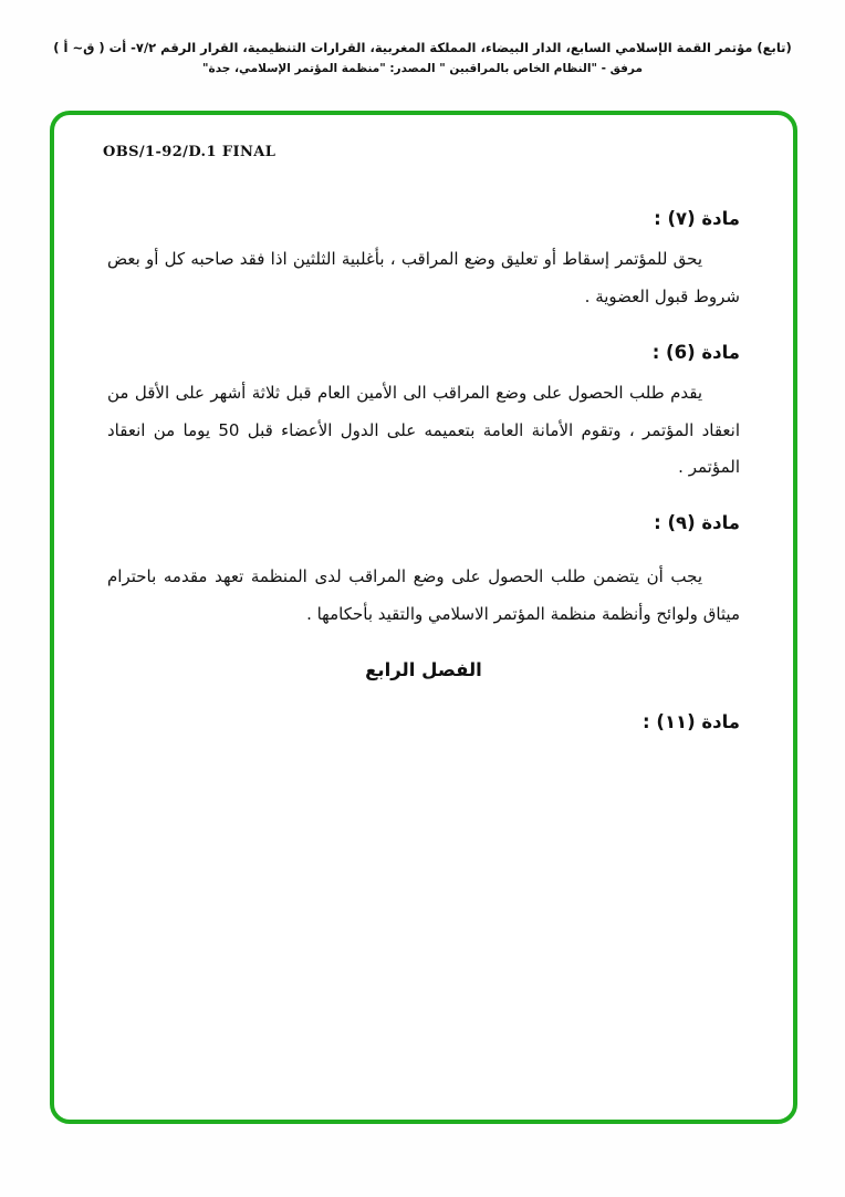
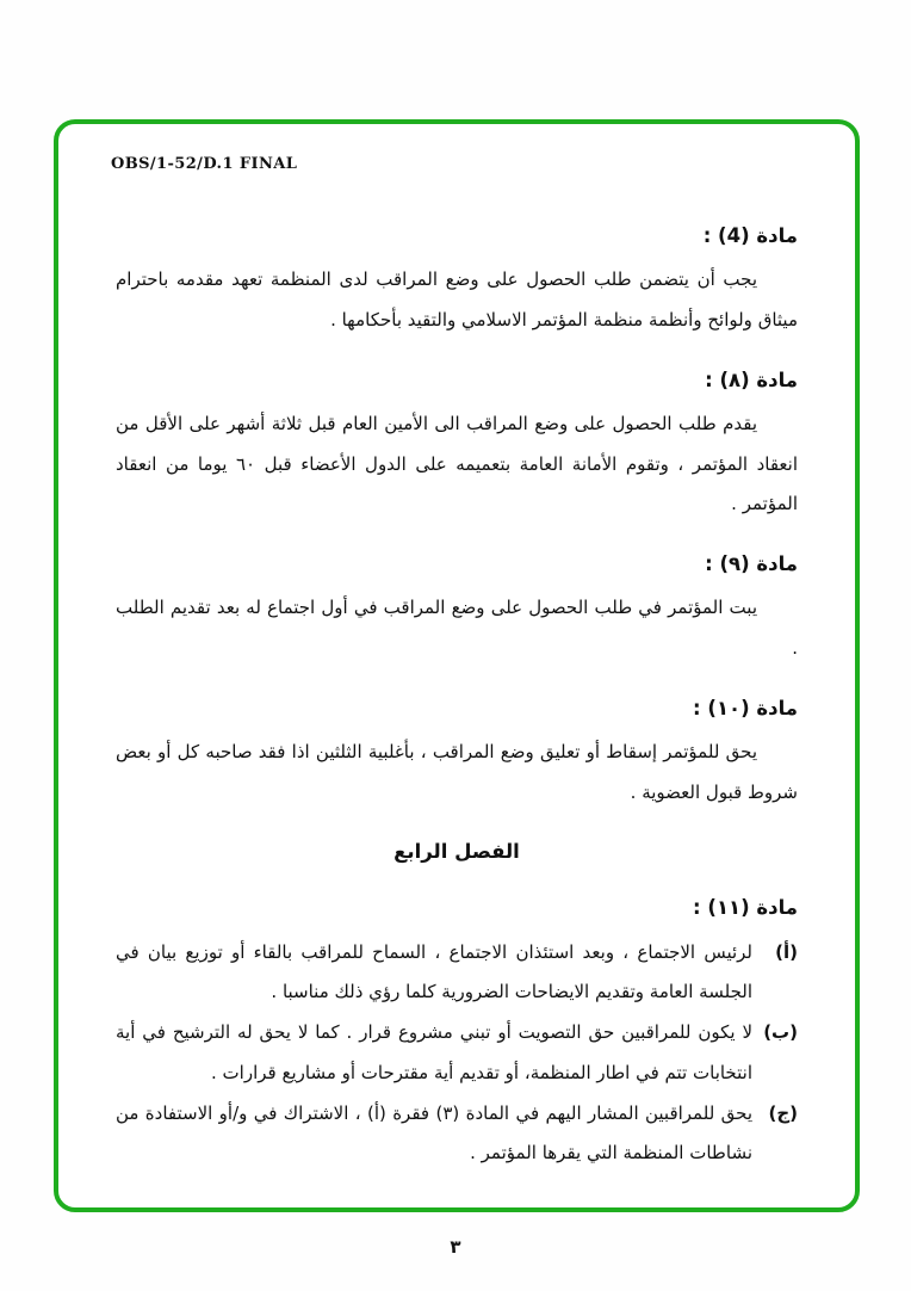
- (تابع) مؤتمر القمة الإسلامي السابع، الدار البيضاء، المملكة المغربية، القرارات التنظيمية، القرار الرقم ٧/٢- أت ( ق~ أ )
- مرفق - "النظام الخاص بالمراقبين " المصدر: "منظمة المؤتمر الإسلامي، جدة"
- OBS/1-92/D.1 FINAL
+ OBS/1-52/D.1 FINAL
- مادة (٧) :
+ مادة (4) :
- يحق للمؤتمر إسقاط أو تعليق وضع المراقب ، بأغلبية الثلثين اذا فقد صاحبه كل أو بعض شروط قبول العضوية .
+ يجب أن يتضمن طلب الحصول على وضع المراقب لدى المنظمة تعهد مقدمه باحترام ميثاق ولوائح وأنظمة منظمة المؤتمر الاسلامي والتقيد بأحكامها .
- مادة (6) :
+ مادة (٨) :
- يقدم طلب الحصول على وضع المراقب الى الأمين العام قبل ثلاثة أشهر على الأقل من انعقاد المؤتمر ، وتقوم الأمانة العامة بتعميمه على الدول الأعضاء قبل 50 يوما من انعقاد المؤتمر .
+ يقدم طلب الحصول على وضع المراقب الى الأمين العام قبل ثلاثة أشهر على الأقل من انعقاد المؤتمر ، وتقوم الأمانة العامة بتعميمه على الدول الأعضاء قبل ٦٠ يوما من انعقاد المؤتمر .
  مادة (٩) :
+ يبت المؤتمر في طلب الحصول على وضع المراقب في أول اجتماع له بعد تقديم الطلب .
+ مادة (١٠) :
- يجب أن يتضمن طلب الحصول على وضع المراقب لدى المنظمة تعهد مقدمه باحترام ميثاق ولوائح وأنظمة منظمة المؤتمر الاسلامي والتقيد بأحكامها .
+ يحق للمؤتمر إسقاط أو تعليق وضع المراقب ، بأغلبية الثلثين اذا فقد صاحبه كل أو بعض شروط قبول العضوية .
  الفصل الرابع
  مادة (١١) :
+ (أ)
+ لرئيس الاجتماع ، وبعد استئذان الاجتماع ، السماح للمراقب بالقاء أو توزيع بيان في الجلسة العامة وتقديم الايضاحات الضرورية كلما رؤي ذلك مناسبا .
+ (ب)
+ لا يكون للمراقبين حق التصويت أو تبني مشروع قرار . كما لا يحق له الترشيح في أية انتخابات تتم في اطار المنظمة، أو تقديم أية مقترحات أو مشاريع قرارات .
+ (ج)
+ يحق للمراقبين المشار اليهم في المادة (٣) فقرة (أ) ، الاشتراك في و/أو الاستفادة من نشاطات المنظمة التي يقرها المؤتمر .
+ ٣
